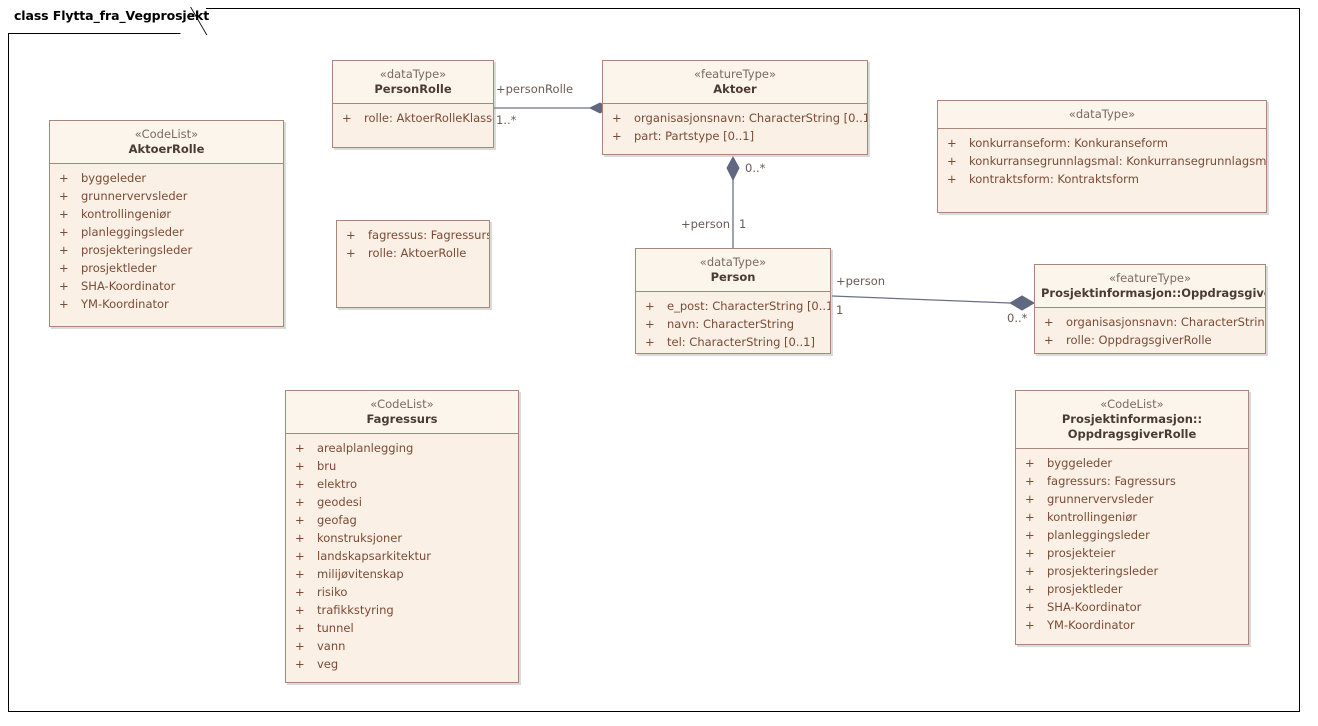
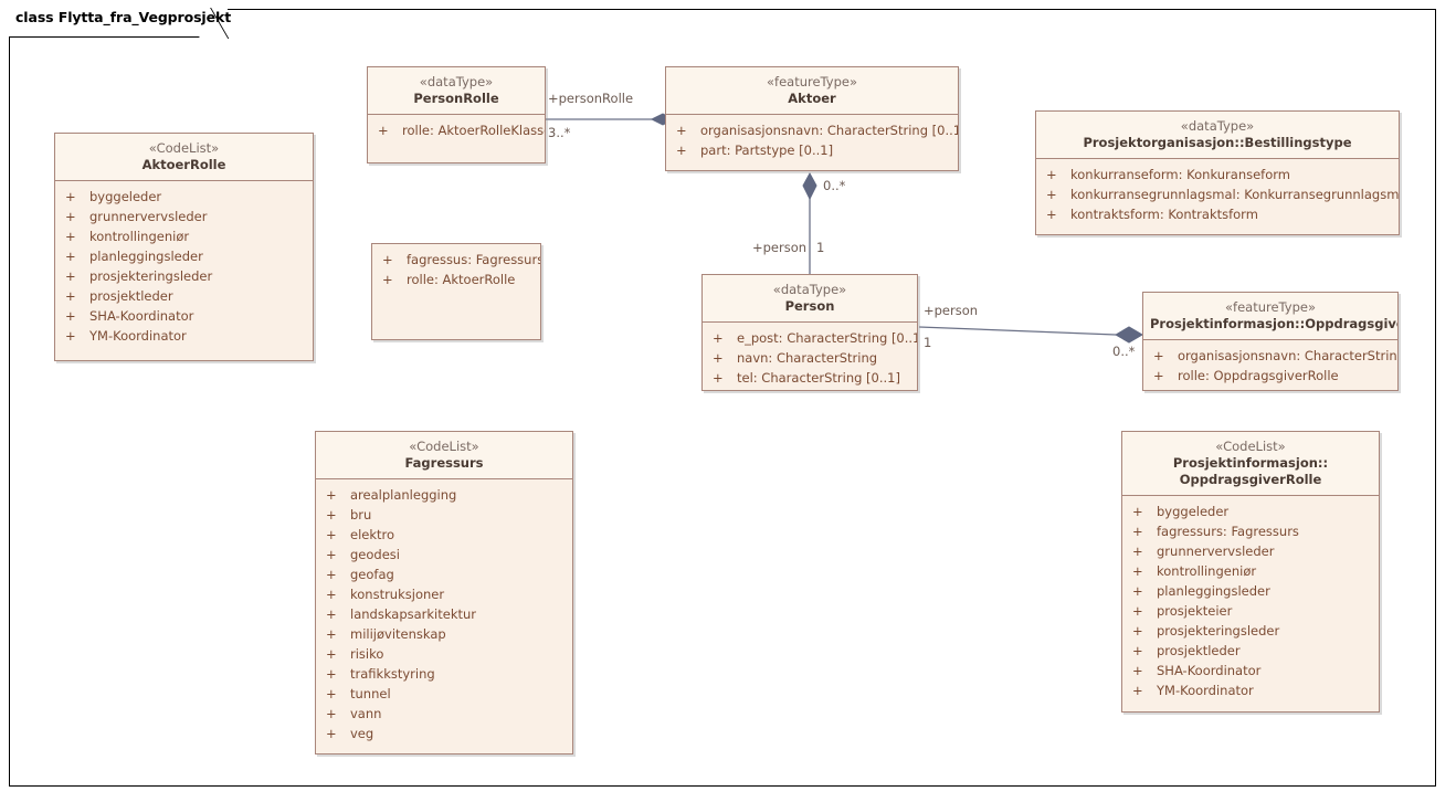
  class Flytta_fra_Vegprosjekt
  +personRolle
- 1..*
+ 3..*
  0..*
  +person
  1
  +person
  1
  0..*
  «CodeList»
  AktoerRolle
  +
  byggeleder
  +
  grunnervervsleder
  +
  kontrollingeniør
  +
  planleggingsleder
  +
  prosjekteringsleder
  +
  prosjektleder
  +
  SHA-Koordinator
  +
  YM-Koordinator
  «dataType»
  PersonRolle
  +
  rolle: AktoerRolleKlass
  «featureType»
  Aktoer
  +
  organisasjonsnavn: CharacterString [0..1
  +
  part: Partstype [0..1]
  «dataType»
+ Prosjektorganisasjon::Bestillingstype
  +
  konkurranseform: Konkuranseform
  +
  konkurransegrunnlagsmal: Konkurransegrunnlagsm
  +
  kontraktsform: Kontraktsform
  +
  fagressus: Fagressur
  +
  rolle: AktoerRolle
  «dataType»
  Person
  +
  e_post: CharacterString [0..1
  +
  navn: CharacterString
  +
  tel: CharacterString [0..1]
  «featureType»
  Prosjektinformasjon::Oppdragsgiv
  +
  organisasjonsnavn: CharacterStrin
  +
  rolle: OppdragsgiverRolle
  «CodeList»
  Fagressurs
  +
  arealplanlegging
  +
  bru
  +
  elektro
  +
  geodesi
  +
  geofag
  +
  konstruksjoner
  +
  landskapsarkitektur
  +
  milijøvitenskap
  +
  risiko
  +
  trafikkstyring
  +
  tunnel
  +
  vann
  +
  veg
  «CodeList»
  Prosjektinformasjon::
  OppdragsgiverRolle
  +
  byggeleder
  +
  fagressurs: Fagressurs
  +
  grunnervervsleder
  +
  kontrollingeniør
  +
  planleggingsleder
  +
  prosjekteier
  +
  prosjekteringsleder
  +
  prosjektleder
  +
  SHA-Koordinator
  +
  YM-Koordinator
